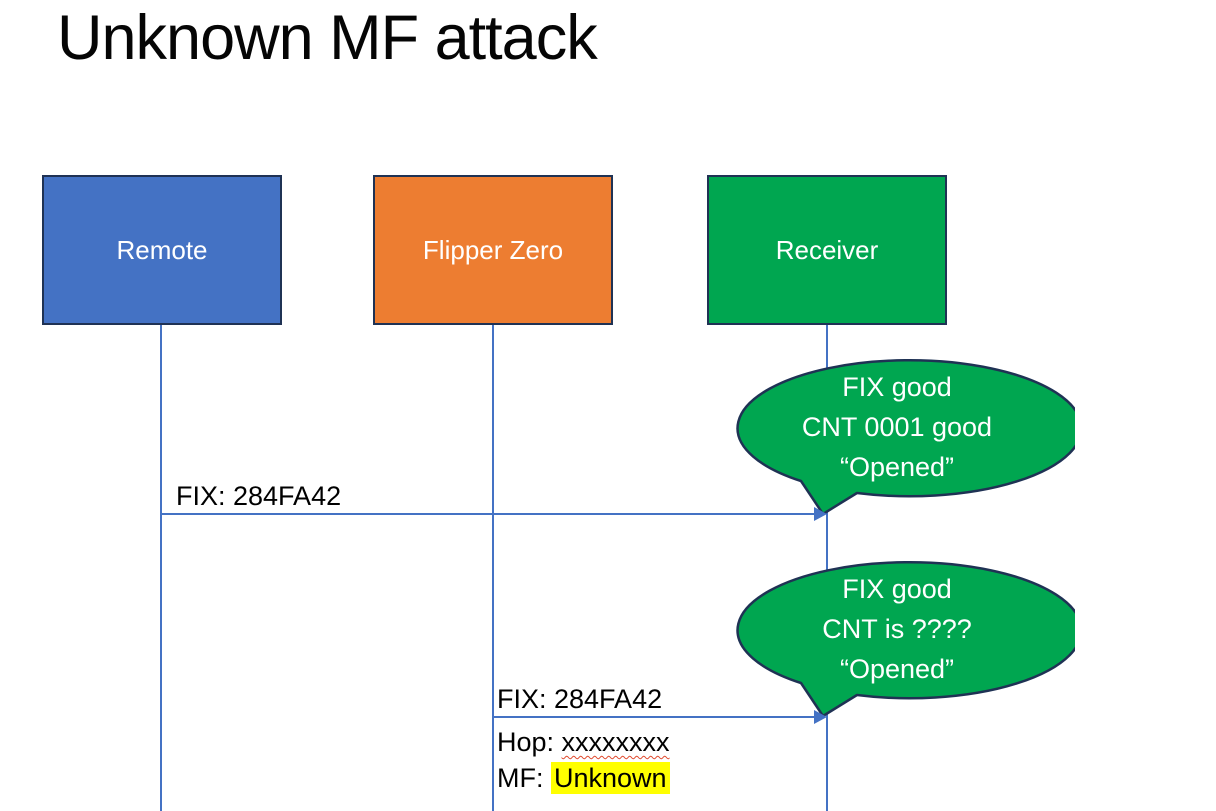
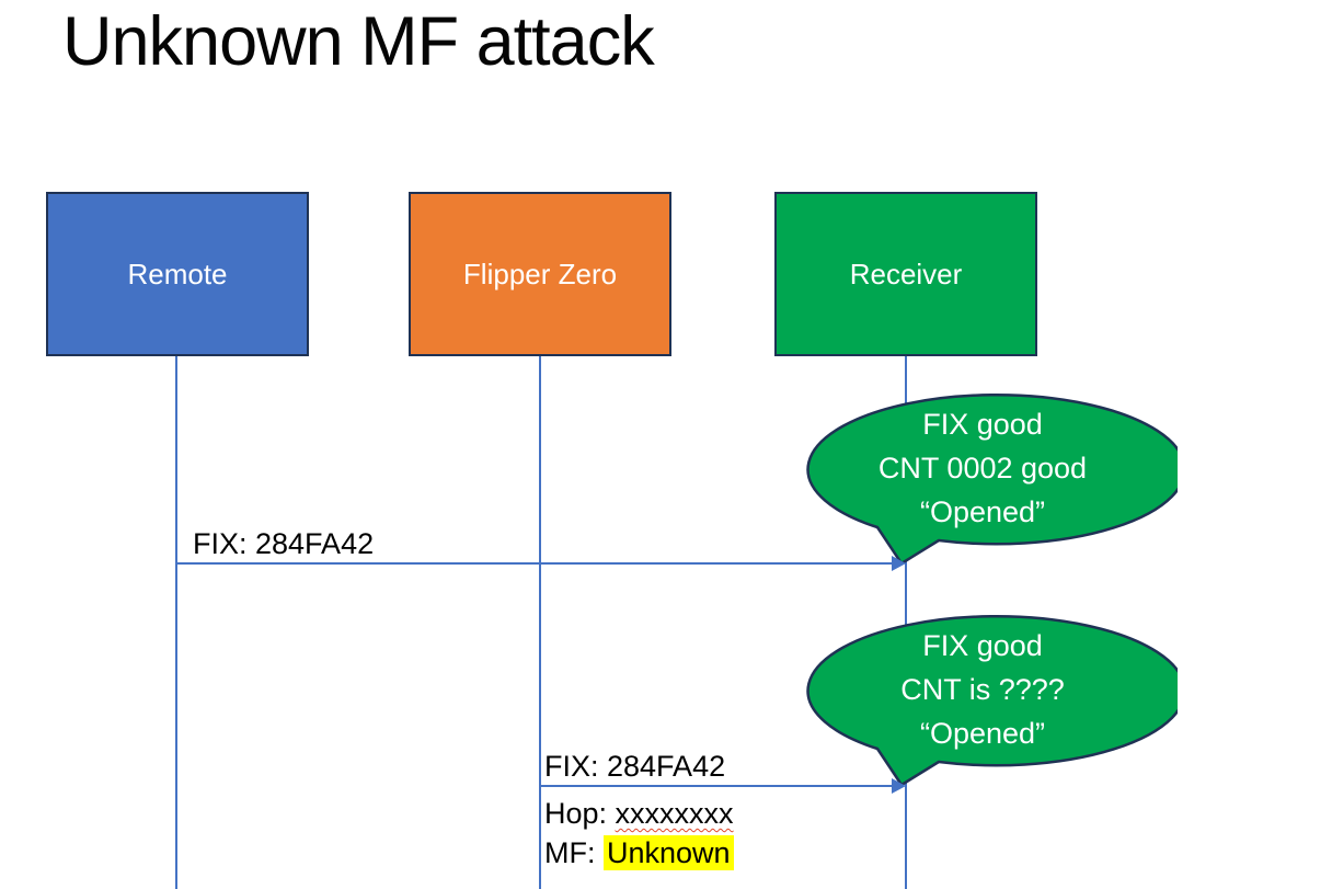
  Unknown MF attack
  Remote
  Flipper Zero
  Receiver
  FIX good
- CNT 0001 good
+ CNT 0002 good
  “Opened”
  FIX good
  CNT is ????
  “Opened”
  FIX: 284FA42
  FIX: 284FA42
  Hop: xxxxxxxx
  MF: Unknown
